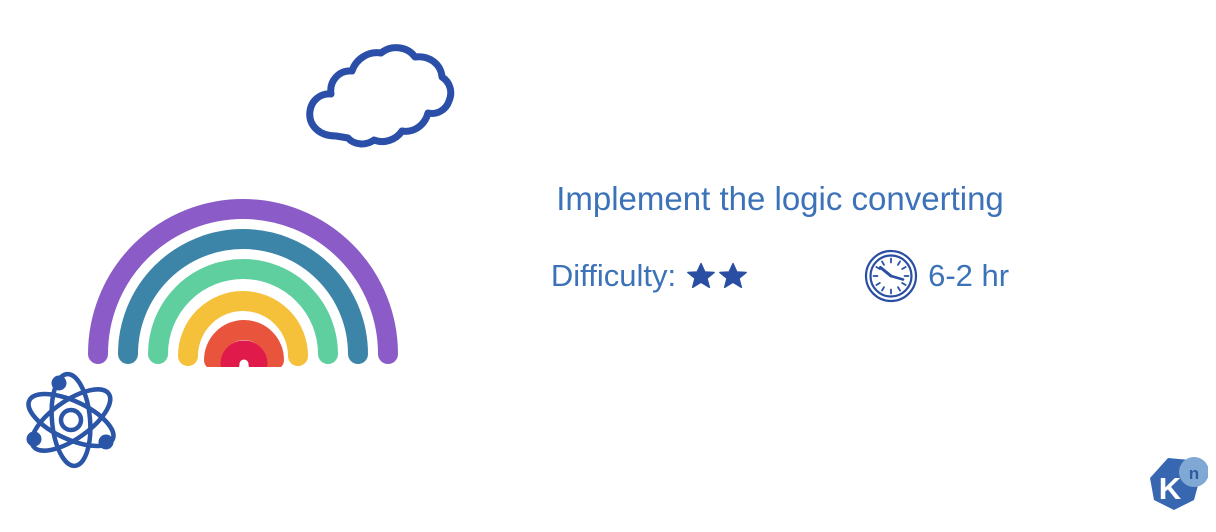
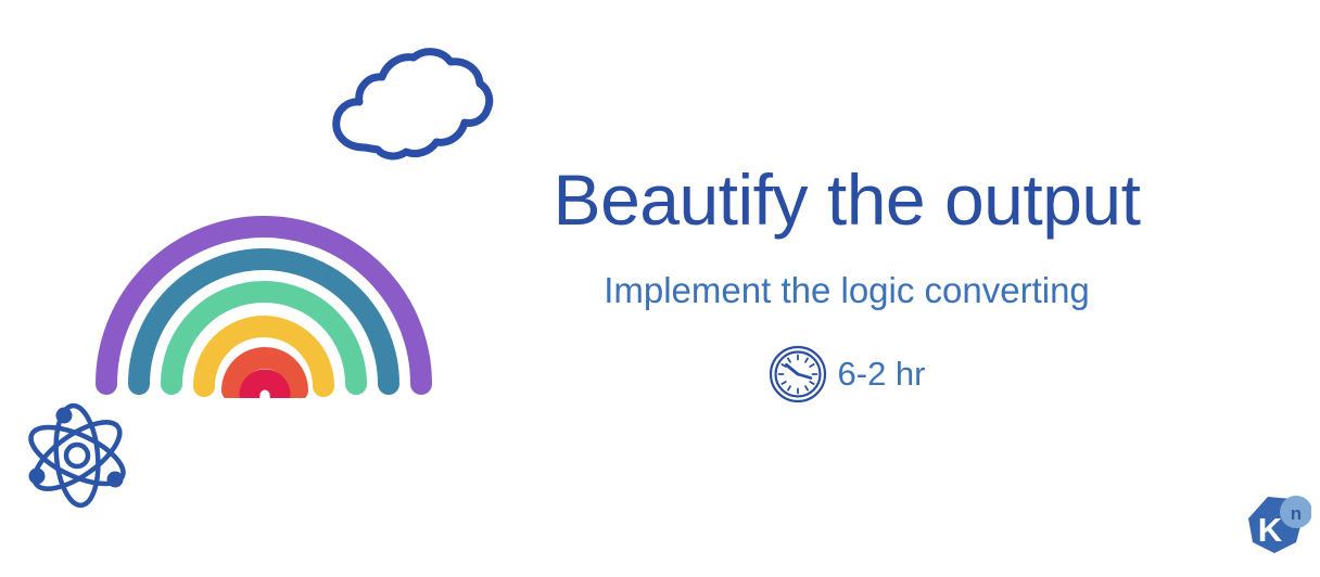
+ Beautify the output
  Implement the logic converting
- Difficulty:
  6-2 hr
  K
  n
